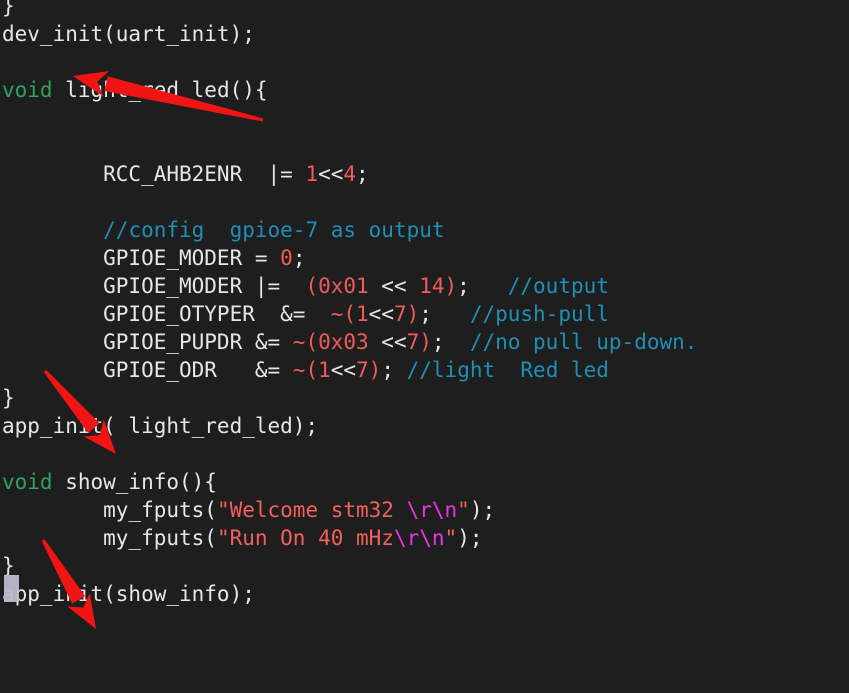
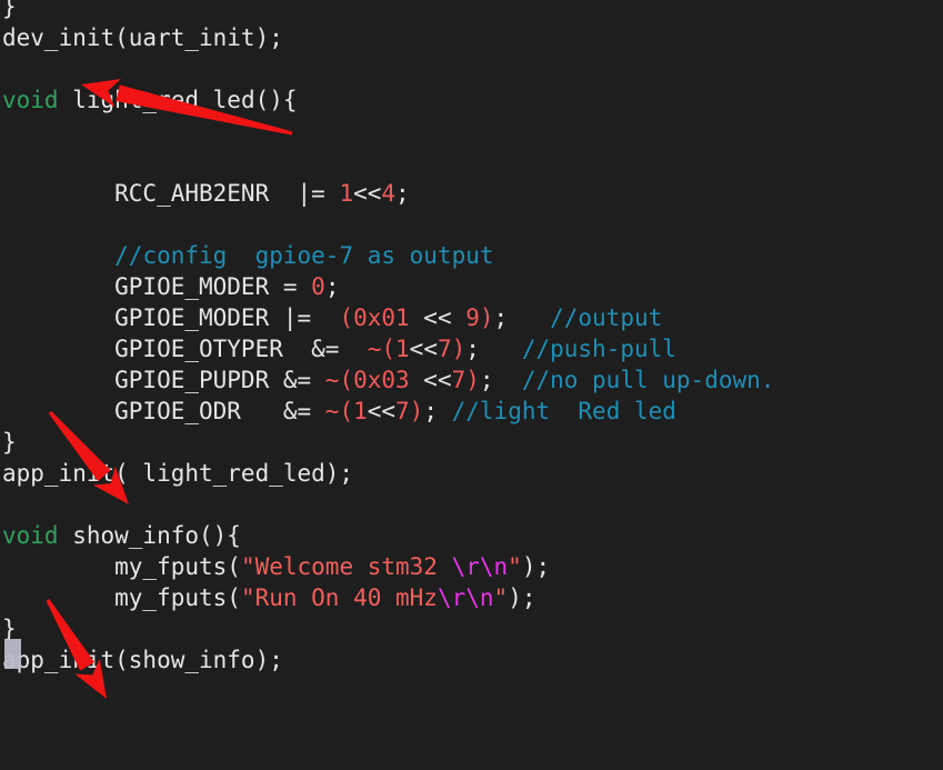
  }
  dev_init(uart_init);
  void lied_led(){
  RCC_AHB2ENR |= 1<<4;
  //config gpioe-7 as output
  GPIOE_MODER = 0;
- GPIOE_MODER |= (0x01 << 14); //output
+ GPIOE_MODER |= (0x01 << 9); //output
  GPIOE_OTYPER &= ~(1<<7); //push-pull
  GPIOE_PUPDR &= ~(0x03 <<7); //no pull up-down.
  GPIOE_ODR &= ~(1<<7); //light Red led
  }
  app_int( light_red_led);
  void show_info(){
  my_fputs("Welcome stm32 \r\n");
  my_fputs("Run On 40 mHz\r\n");
  }
  pp_iit(show_info);
